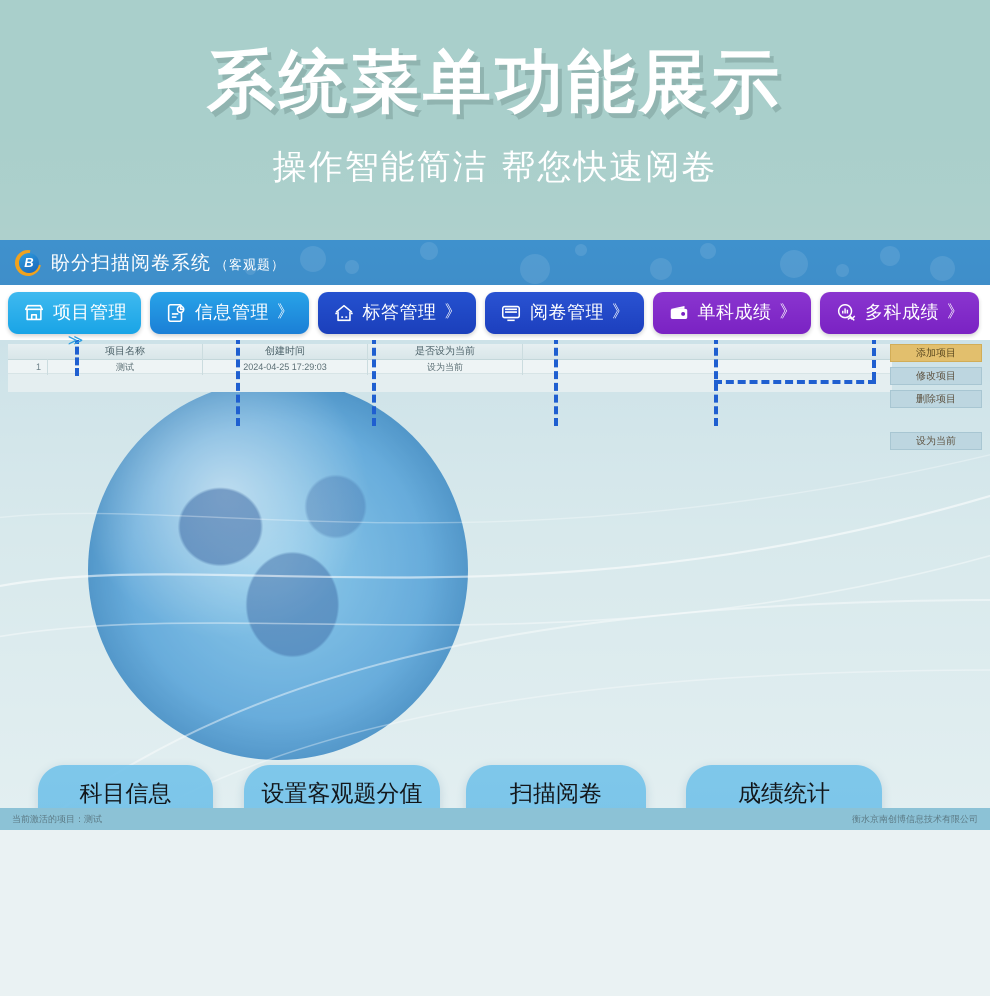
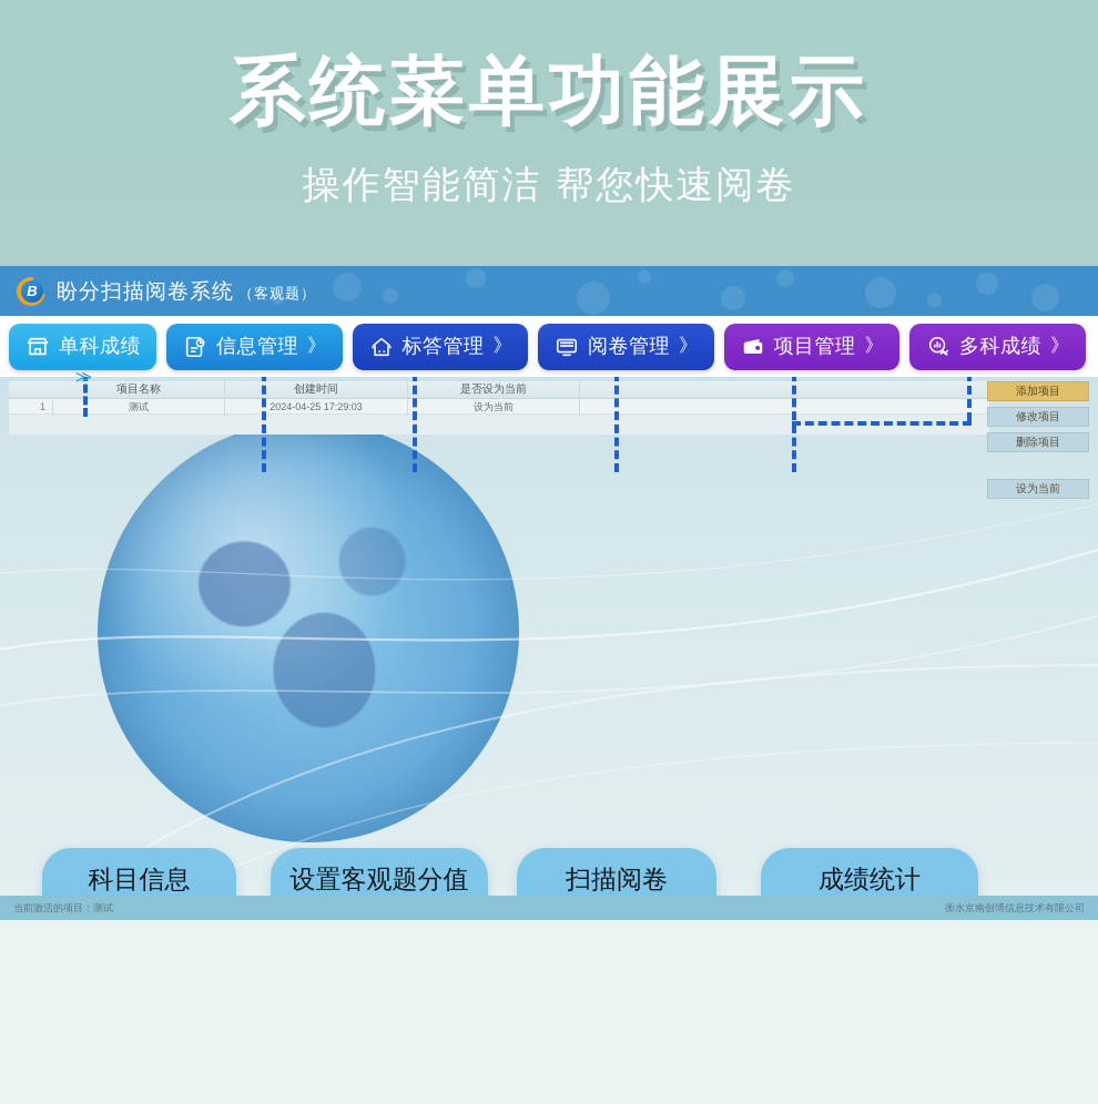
  系统菜单功能展示
  操作智能简洁 帮您快速阅卷
  B
  盼分扫描阅卷系统 （客观题）
- 项目管理
+ 单科成绩
  ≫
  信息管理
  》
  标答管理
  》
  阅卷管理
  》
- 单科成绩
+ 项目管理
  》
  多科成绩
  》
  项目名称
  创建时间
  是否设为当前
  1
  测试
  2024-04-25 17:29:03
  设为当前
  添加项目
  修改项目
  删除项目
  设为当前
  科目信息
  设置客观题分值
  扫描阅卷
  成绩统计
  当前激活的项目：测试
  衡水京南创博信息技术有限公司
